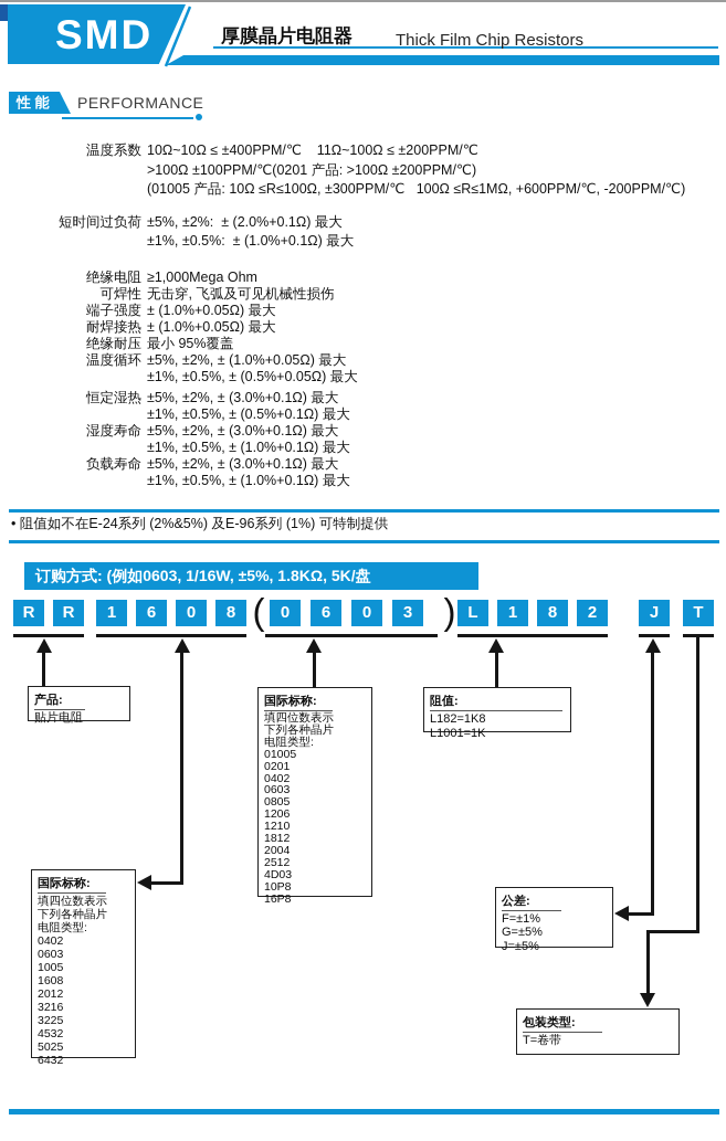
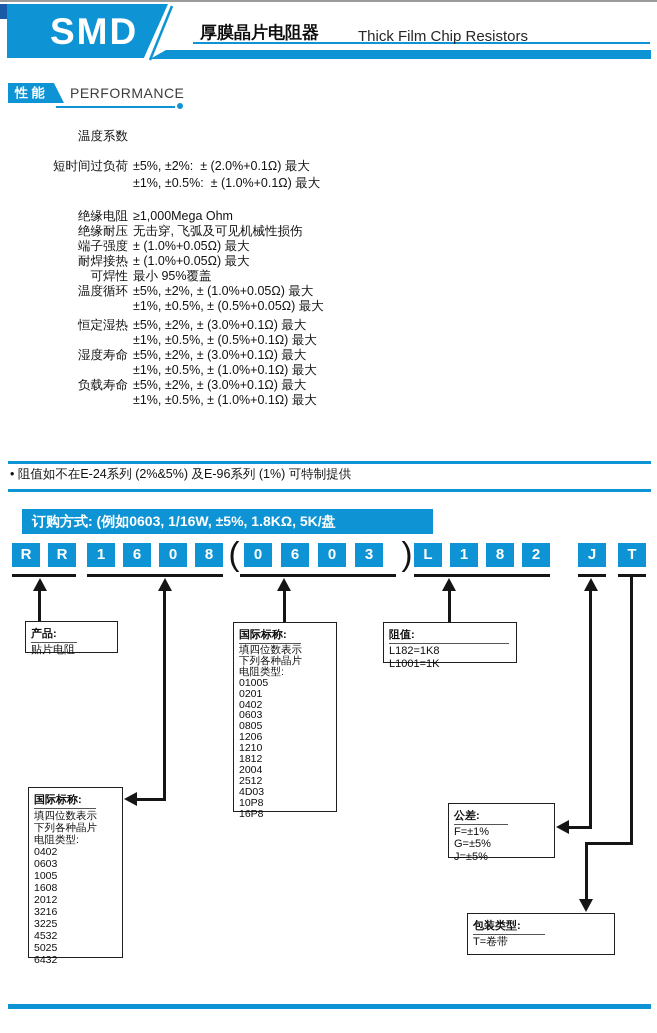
  SMD
  厚膜晶片电阻器
  Thick Film Chip Resistors
  性 能
  PERFORMANCE
  温度系数
- 10Ω~10Ω ≤ ±400PPM/℃ 11Ω~100Ω ≤ ±200PPM/℃
- >100Ω ±100PPM/℃(0201 产品: >100Ω ±200PPM/℃)
- (01005 产品: 10Ω ≤R≤100Ω, ±300PPM/℃ 100Ω ≤R≤1MΩ, +600PPM/℃, -200PPM/℃)
  短时间过负荷
  ±5%, ±2%: ± (2.0%+0.1Ω) 最大
  ±1%, ±0.5%: ± (1.0%+0.1Ω) 最大
  绝缘电阻
  ≥1,000Mega Ohm
- 可焊性
+ 绝缘耐压
  无击穿, 飞弧及可见机械性损伤
  端子强度
  ± (1.0%+0.05Ω) 最大
  耐焊接热
  ± (1.0%+0.05Ω) 最大
- 绝缘耐压
+ 可焊性
  最小 95%覆盖
  温度循环
  ±5%, ±2%, ± (1.0%+0.05Ω) 最大
  ±1%, ±0.5%, ± (0.5%+0.05Ω) 最大
  恒定湿热
  ±5%, ±2%, ± (3.0%+0.1Ω) 最大
  ±1%, ±0.5%, ± (0.5%+0.1Ω) 最大
  湿度寿命
  ±5%, ±2%, ± (3.0%+0.1Ω) 最大
  ±1%, ±0.5%, ± (1.0%+0.1Ω) 最大
  负载寿命
  ±5%, ±2%, ± (3.0%+0.1Ω) 最大
  ±1%, ±0.5%, ± (1.0%+0.1Ω) 最大
  • 阻值如不在E-24系列 (2%&5%) 及E-96系列 (1%) 可特制提供
  订购方式: (例如0603, 1/16W, ±5%, 1.8KΩ, 5K/盘
  R
  R
  1
  6
  0
  8
  (
  0
  6
  0
  3
  )
  L
  1
  8
  2
  J
  T
  产品:
  贴片电阻
  国际标称:
  填四位数表示
  下列各种晶片
  电阻类型:
  01005
  0201
  0402
  0603
  0805
  1206
  1210
  1812
  2004
  2512
  4D03
  10P8
  16P8
  阻值:
  L182=1K8
  L1001=1K
  国际标称:
  填四位数表示
  下列各种晶片
  电阻类型:
  0402
  0603
  1005
  1608
  2012
  3216
  3225
  4532
  5025
  6432
  公差:
  F=±1%
  G=±5%
  J=±5%
  包装类型:
  T=卷带
